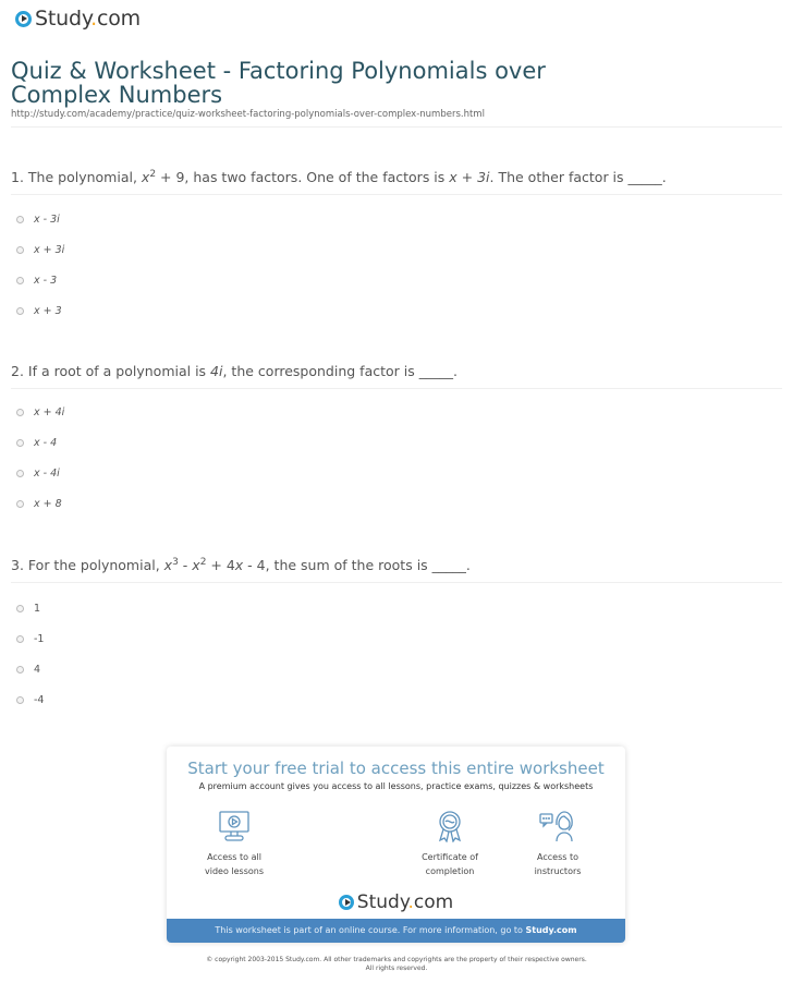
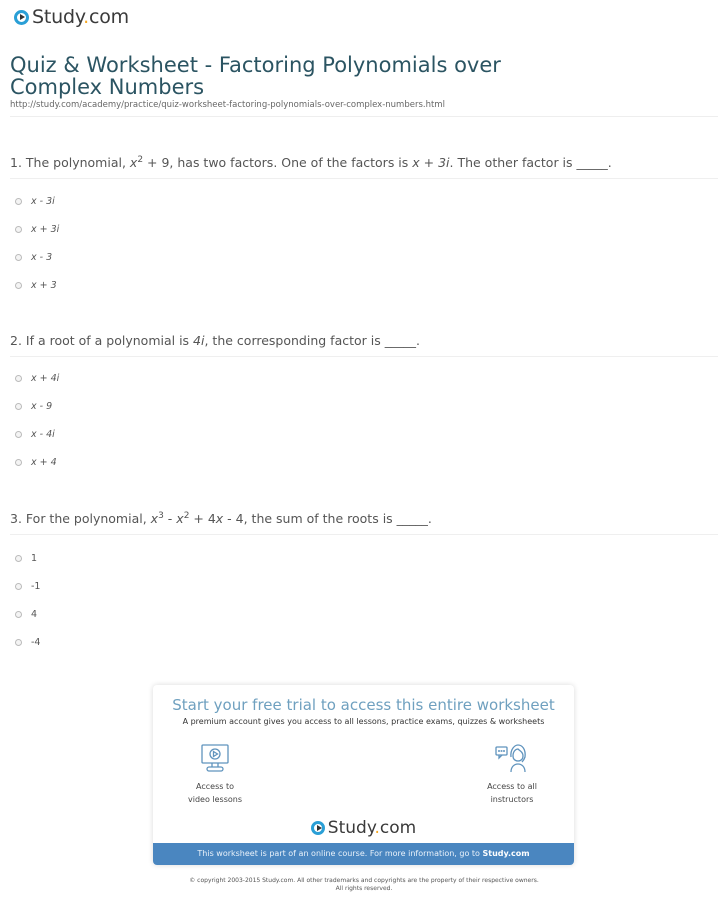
  Study.com
  Quiz & Worksheet - Factoring Polynomials over Complex Numbers
  http://study.com/academy/practice/quiz-worksheet-factoring-polynomials-over-complex-numbers.html
  1. The polynomial, x2 + 9, has two factors. One of the factors is x + 3i. The other factor is _____.
  x - 3i
  x + 3i
  x - 3
  x + 3
  2. If a root of a polynomial is 4i, the corresponding factor is _____.
  x + 4i
- x - 4
+ x - 9
  x - 4i
- x + 8
+ x + 4
  3. For the polynomial, x3 - x2 + 4x - 4, the sum of the roots is _____.
  1
  -1
  4
  -4
  Start your free trial to access this entire worksheet
  A premium account gives you access to all lessons, practice exams, quizzes & worksheets
- Access to all
+ Access to
  video lessons
- Certificate of
- completion
- Access to
+ Access to all
  instructors
  Study.com
  This worksheet is part of an online course. For more information, go to Study.com
